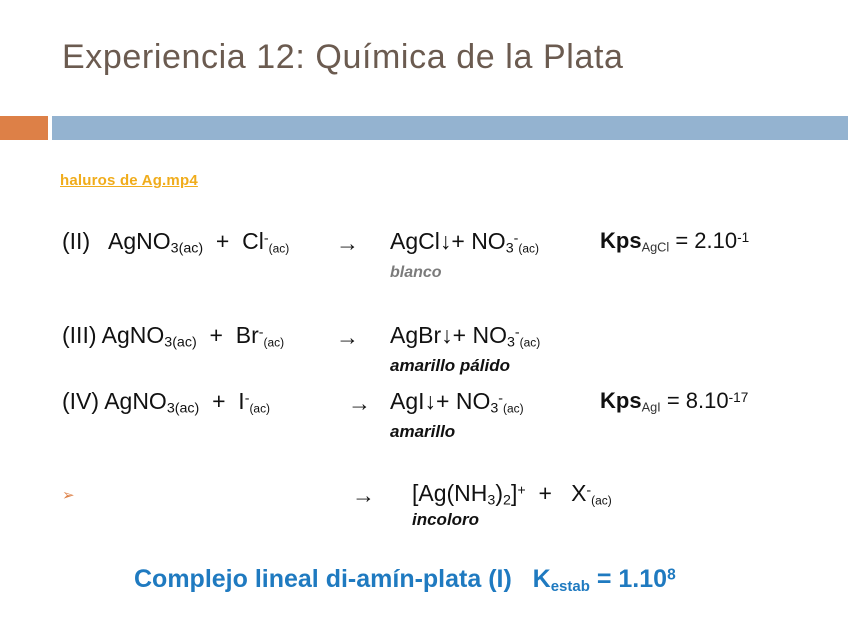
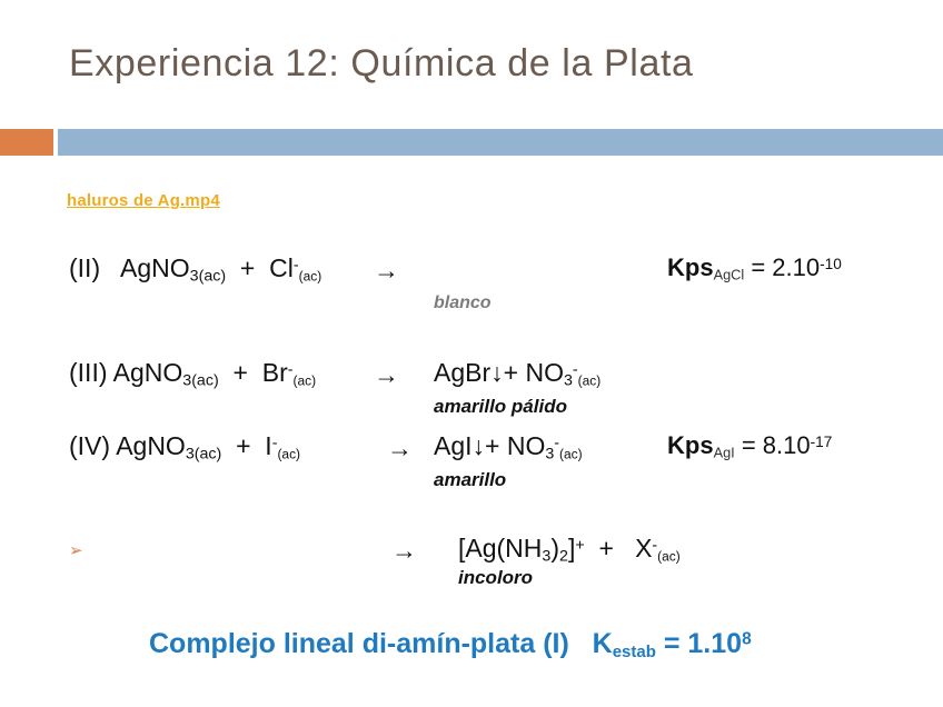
  Experiencia 12: Química de la Plata
  haluros de Ag.mp4
  (II) AgNO3(ac) + Cl-(ac)
  →
- AgCl↓+ NO3-(ac)
  blanco
- KpsAgCl = 2.10-1
+ KpsAgCl = 2.10-10
  (III) AgNO3(ac) + Br-(ac)
  →
  AgBr↓+ NO3-(ac)
  amarillo pálido
  (IV) AgNO3(ac) + I-(ac)
  →
  AgI↓+ NO3-(ac)
  amarillo
  KpsAgI = 8.10-17
  ➢
  →
  [Ag(NH3)2]+ + X-(ac)
  incoloro
  Complejo lineal di-amín-plata (I) Kestab = 1.108
